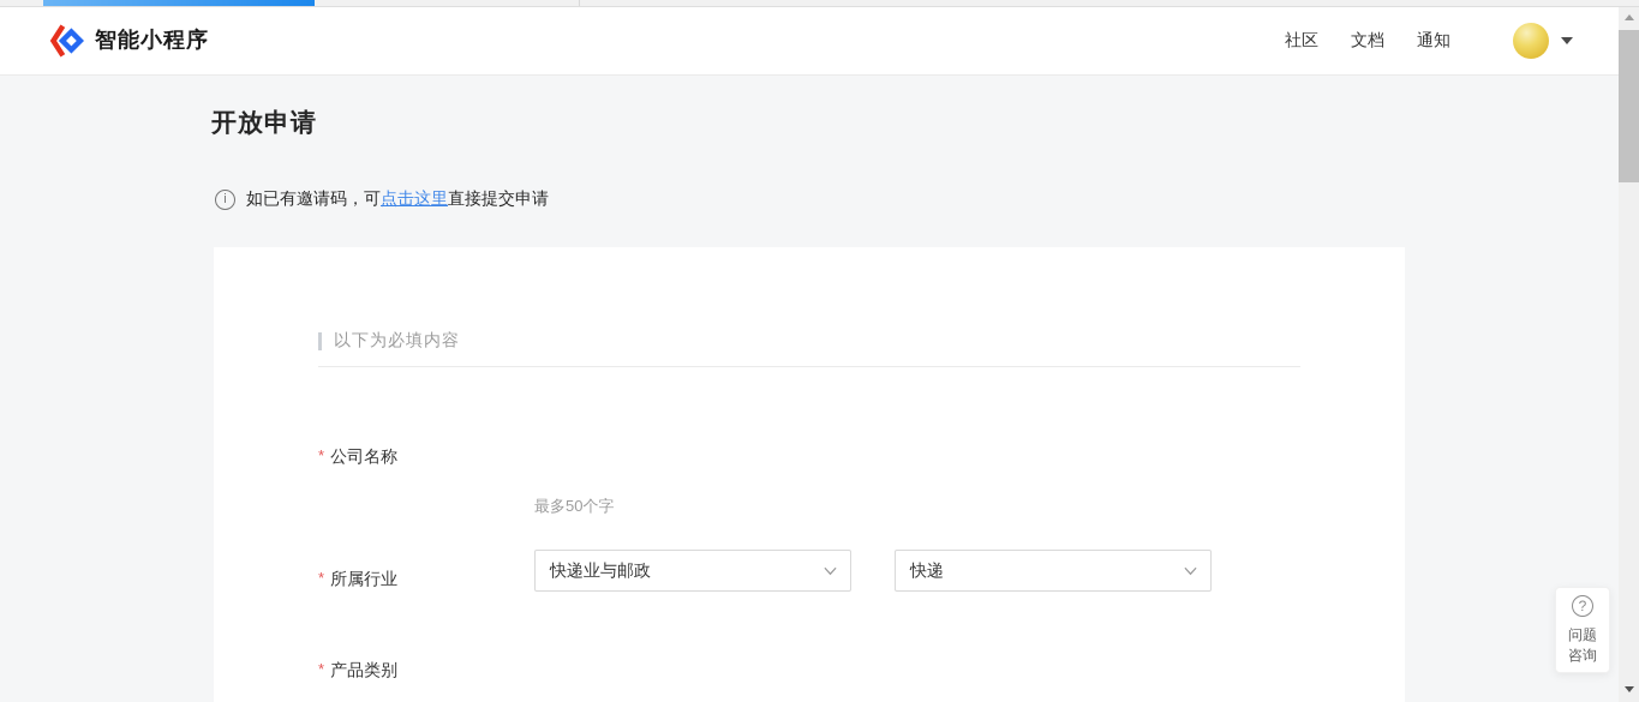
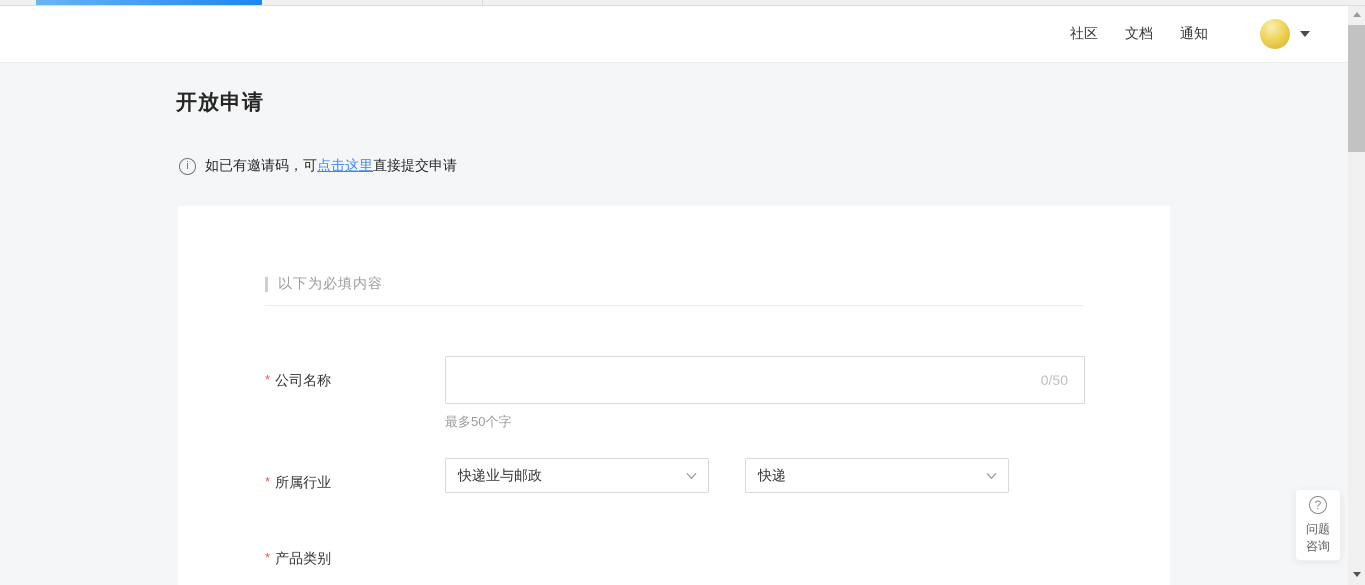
- 智能小程序
  社区
  文档
  通知
  开放申请
  i
  如已有邀请码，可
  点击这里
  直接提交申请
  以下为必填内容
  * 公司名称
+ 0/50
  最多50个字
  * 所属行业
  快递业与邮政
  快递
  * 产品类别
  ?
  问题
  咨询
